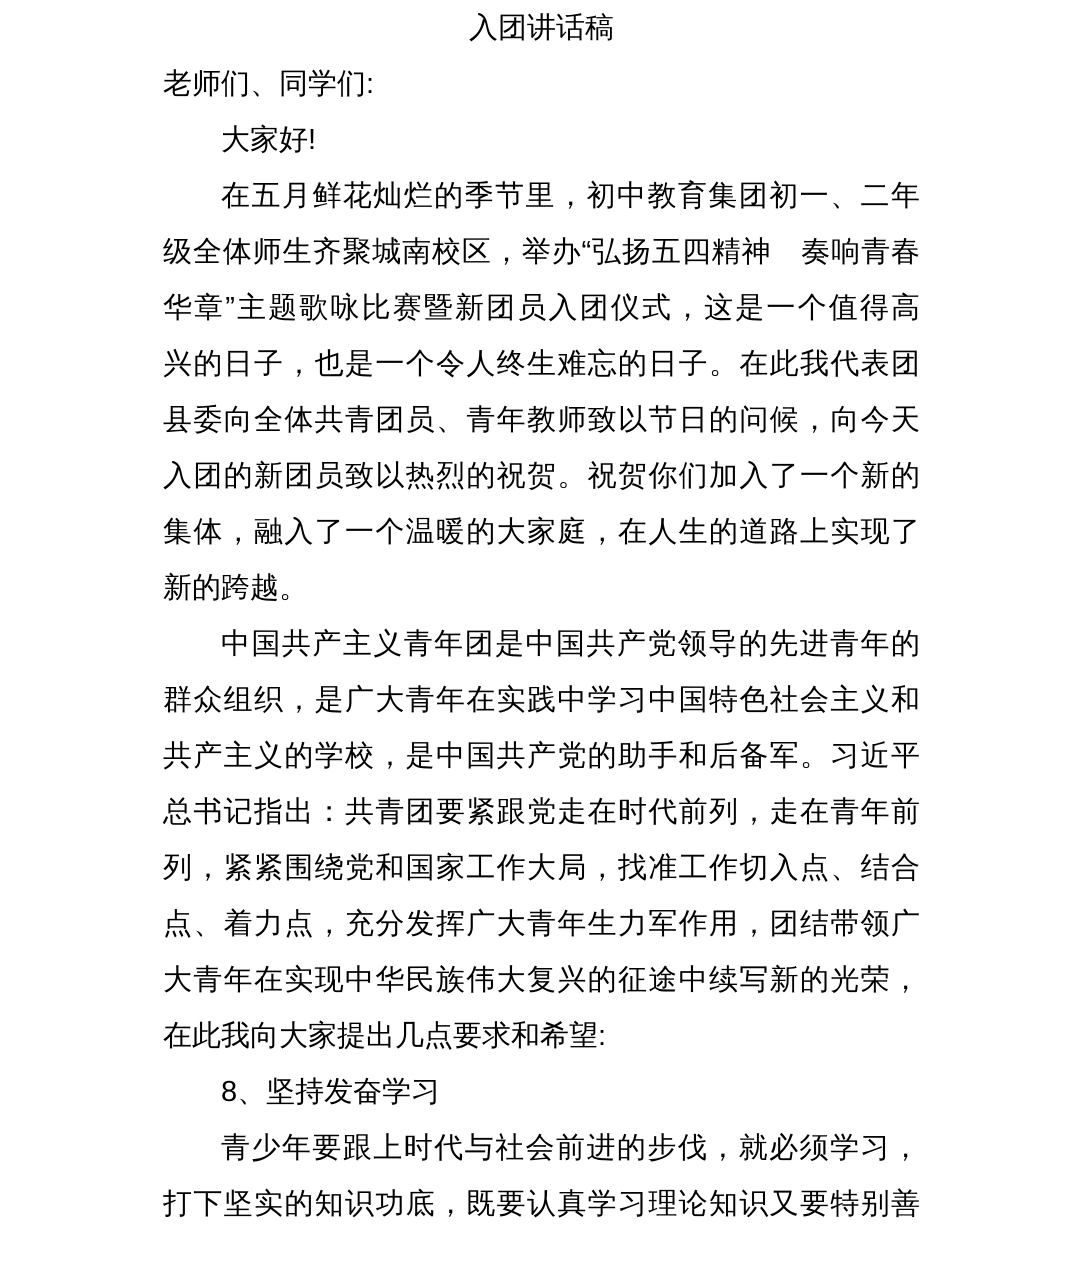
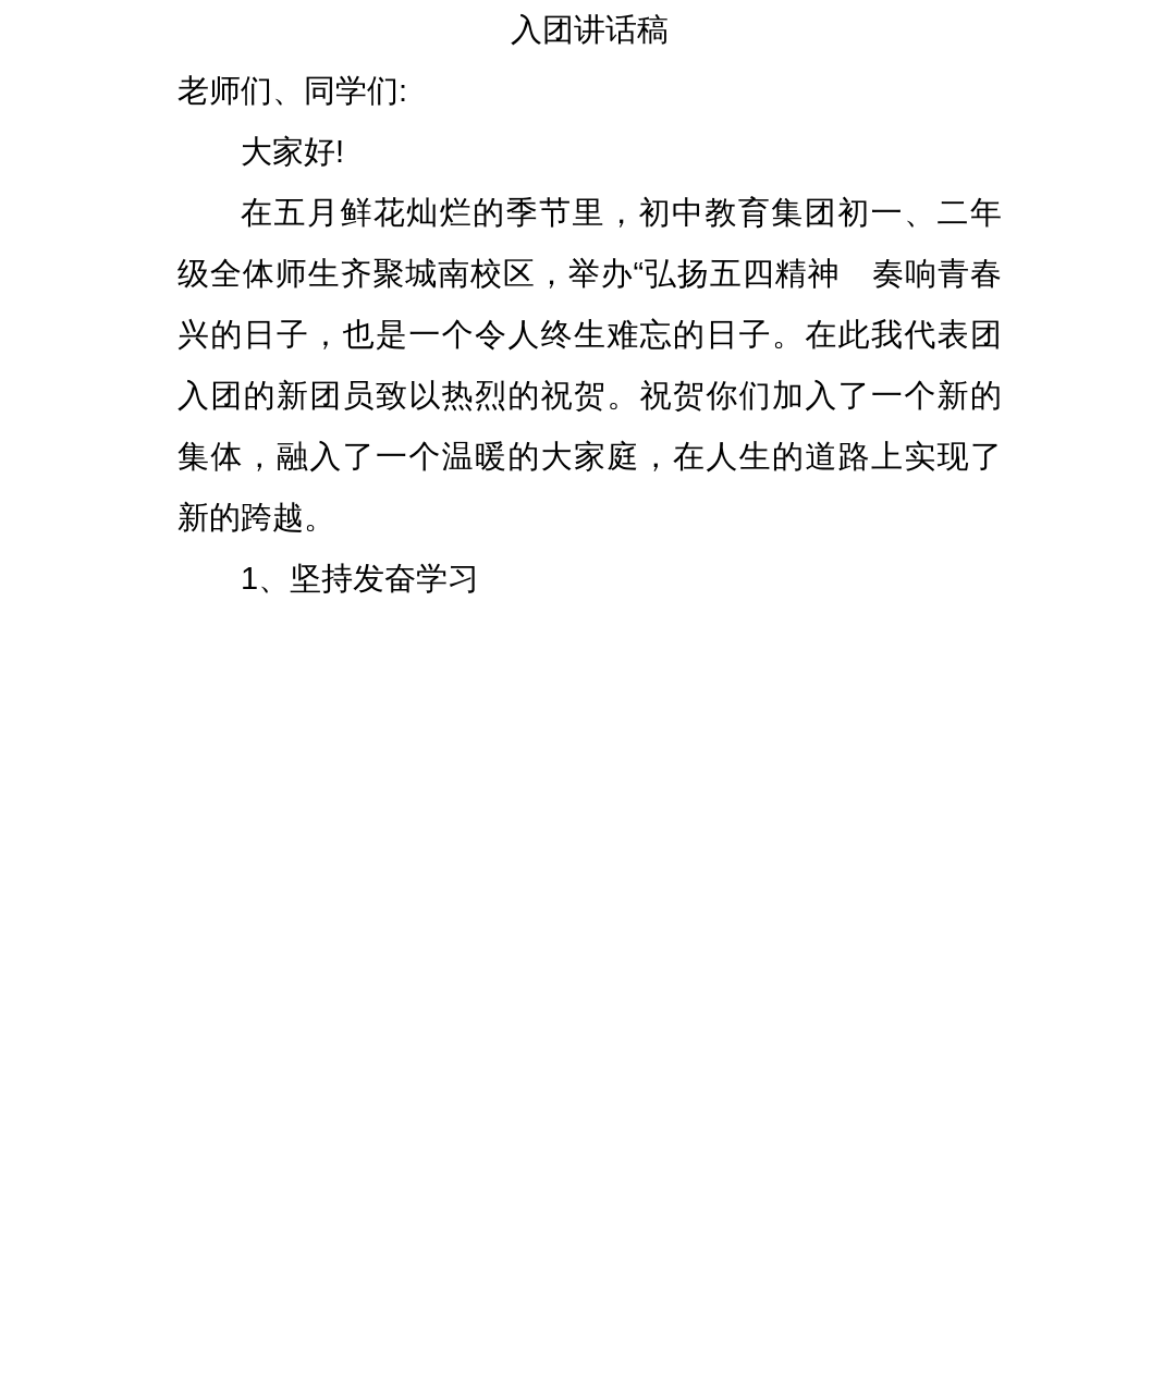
  入团讲话稿
  老师们、同学们:
  大家好!
  在五月鲜花灿烂的季节里，初中教育集团初一、二年
  级全体师生齐聚城南校区，举办“弘扬五四精神 奏响青春
- 华章”主题歌咏比赛暨新团员入团仪式，这是一个值得高
  兴的日子，也是一个令人终生难忘的日子。在此我代表团
- 县委向全体共青团员、青年教师致以节日的问候，向今天
  入团的新团员致以热烈的祝贺。祝贺你们加入了一个新的
  集体，融入了一个温暖的大家庭，在人生的道路上实现了
  新的跨越。
- 中国共产主义青年团是中国共产党领导的先进青年的
- 群众组织，是广大青年在实践中学习中国特色社会主义和
- 共产主义的学校，是中国共产党的助手和后备军。习近平
- 总书记指出：共青团要紧跟党走在时代前列，走在青年前
- 列，紧紧围绕党和国家工作大局，找准工作切入点、结合
- 点、着力点，充分发挥广大青年生力军作用，团结带领广
- 大青年在实现中华民族伟大复兴的征途中续写新的光荣，
- 在此我向大家提出几点要求和希望:
- 8、坚持发奋学习
+ 1、坚持发奋学习
- 青少年要跟上时代与社会前进的步伐，就必须学习，
- 打下坚实的知识功底，既要认真学习理论知识又要特别善
